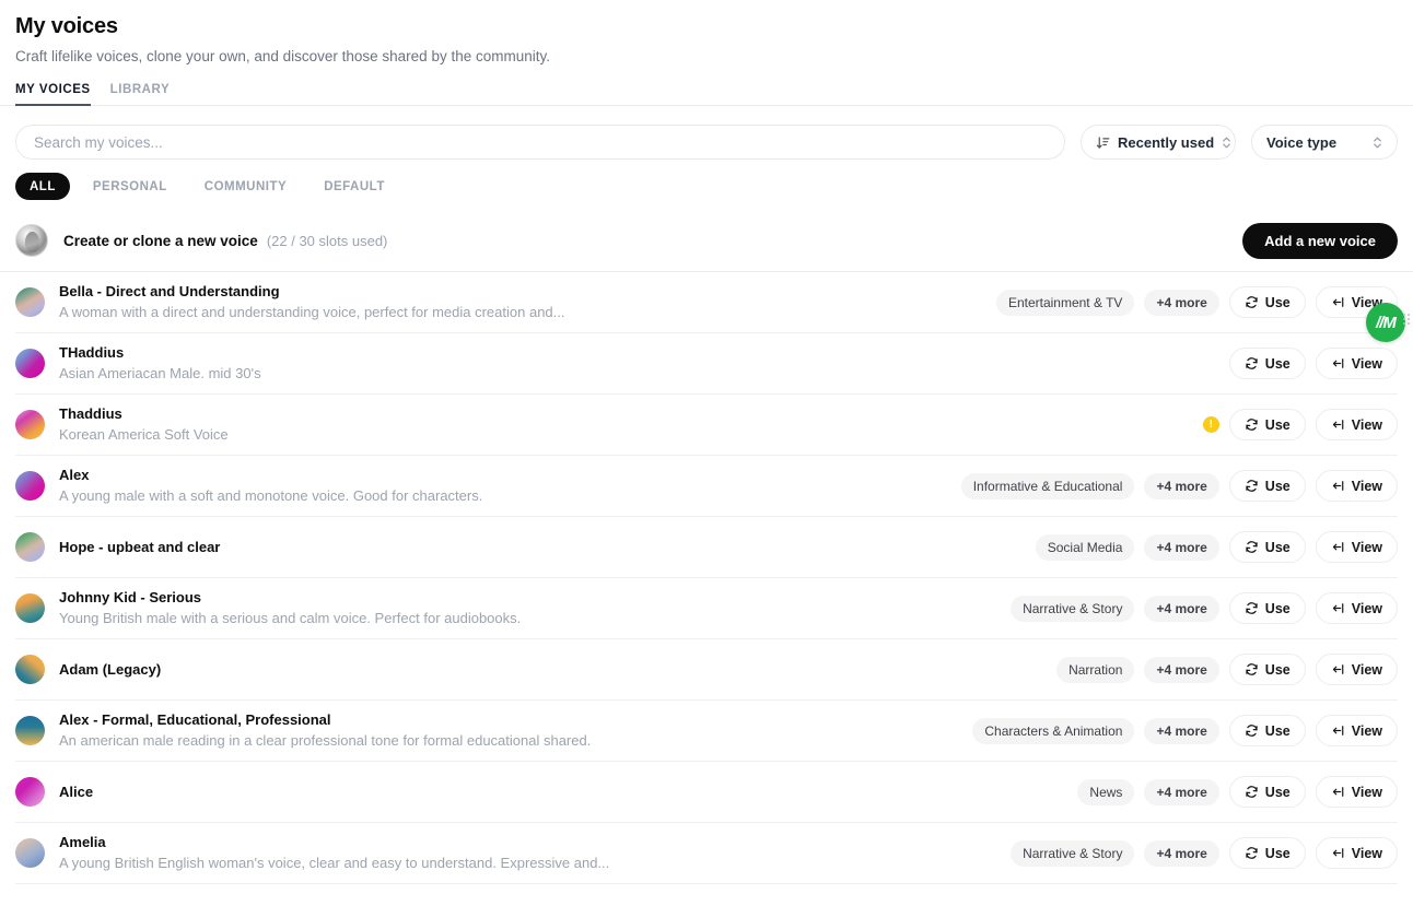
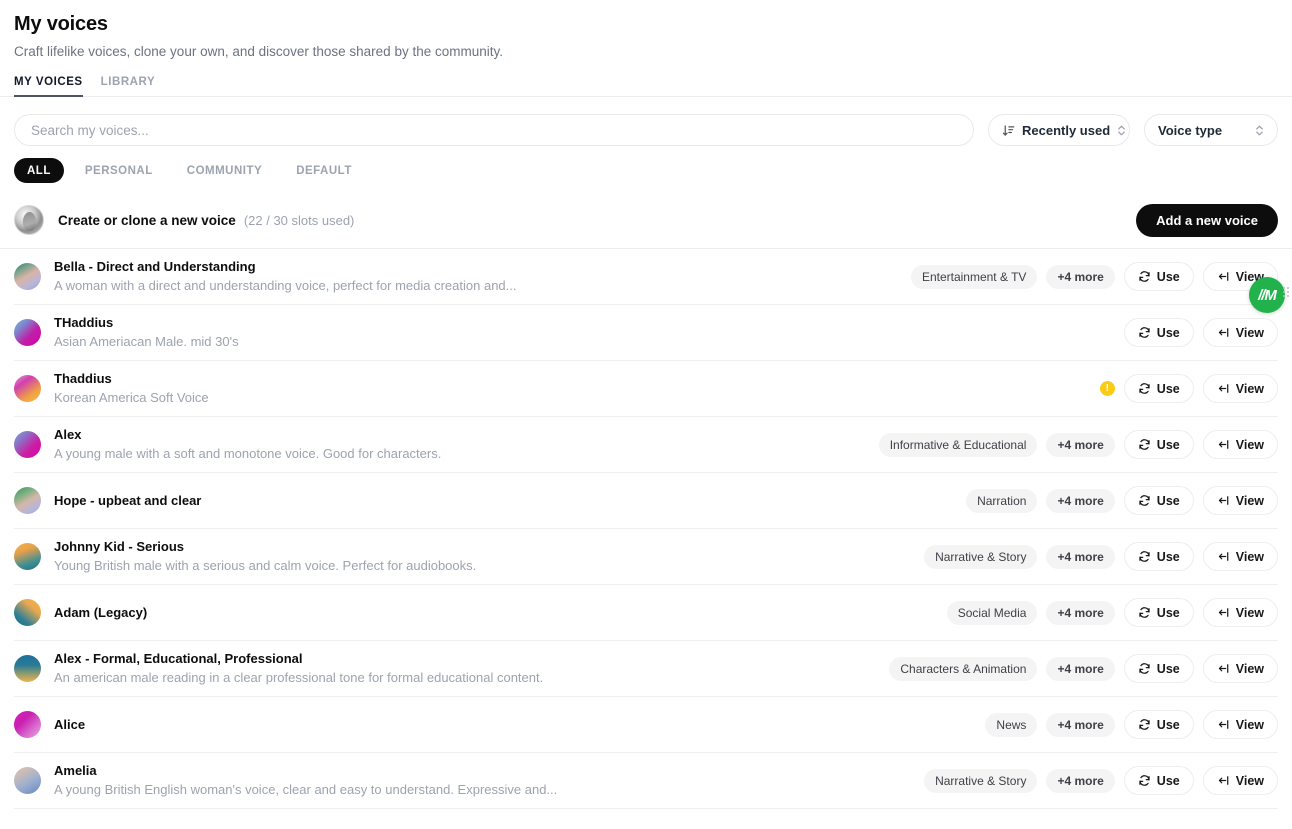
  My voices
  Craft lifelike voices, clone your own, and discover those shared by the community.
  MY VOICES
  LIBRARY
  Search my voices...
  Recently used
  Voice type
  ALL
  PERSONAL
  COMMUNITY
  DEFAULT
  Create or clone a new voice
  (22 / 30 slots used)
  Add a new voice
  Bella - Direct and Understanding
  A woman with a direct and understanding voice, perfect for media creation and...
  Entertainment & TV
  +4 more
  Use
  View
  THaddius
  Asian Ameriacan Male. mid 30's
  Use
  View
  Thaddius
  Korean America Soft Voice
  !
  Use
  View
  Alex
  A young male with a soft and monotone voice. Good for characters.
  Informative & Educational
  +4 more
  Use
  View
  Hope - upbeat and clear
- Social Media
+ Narration
  +4 more
  Use
  View
  Johnny Kid - Serious
  Young British male with a serious and calm voice. Perfect for audiobooks.
  Narrative & Story
  +4 more
  Use
  View
  Adam (Legacy)
- Narration
+ Social Media
  +4 more
  Use
  View
  Alex - Formal, Educational, Professional
- An american male reading in a clear professional tone for formal educational shared.
+ An american male reading in a clear professional tone for formal educational content.
  Characters & Animation
  +4 more
  Use
  View
  Alice
  News
  +4 more
  Use
  View
  Amelia
  A young British English woman's voice, clear and easy to understand. Expressive and...
  Narrative & Story
  +4 more
  Use
  View
  //M
